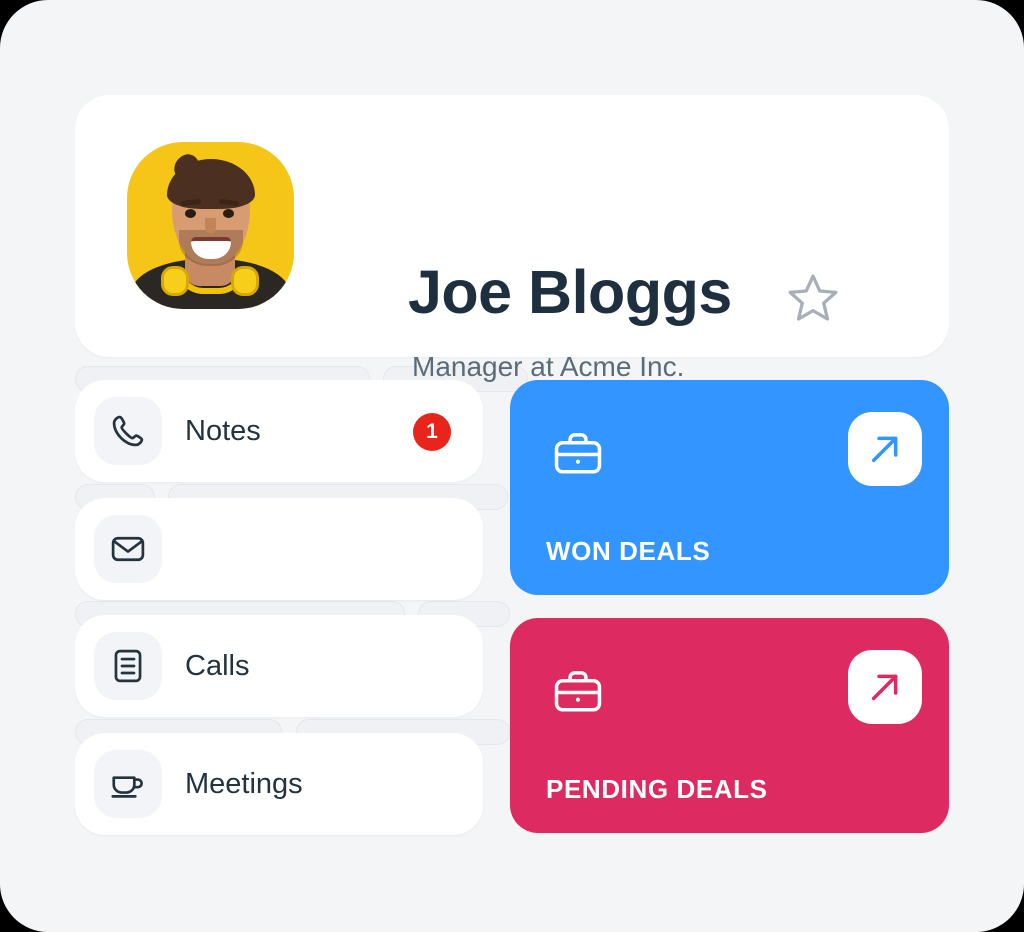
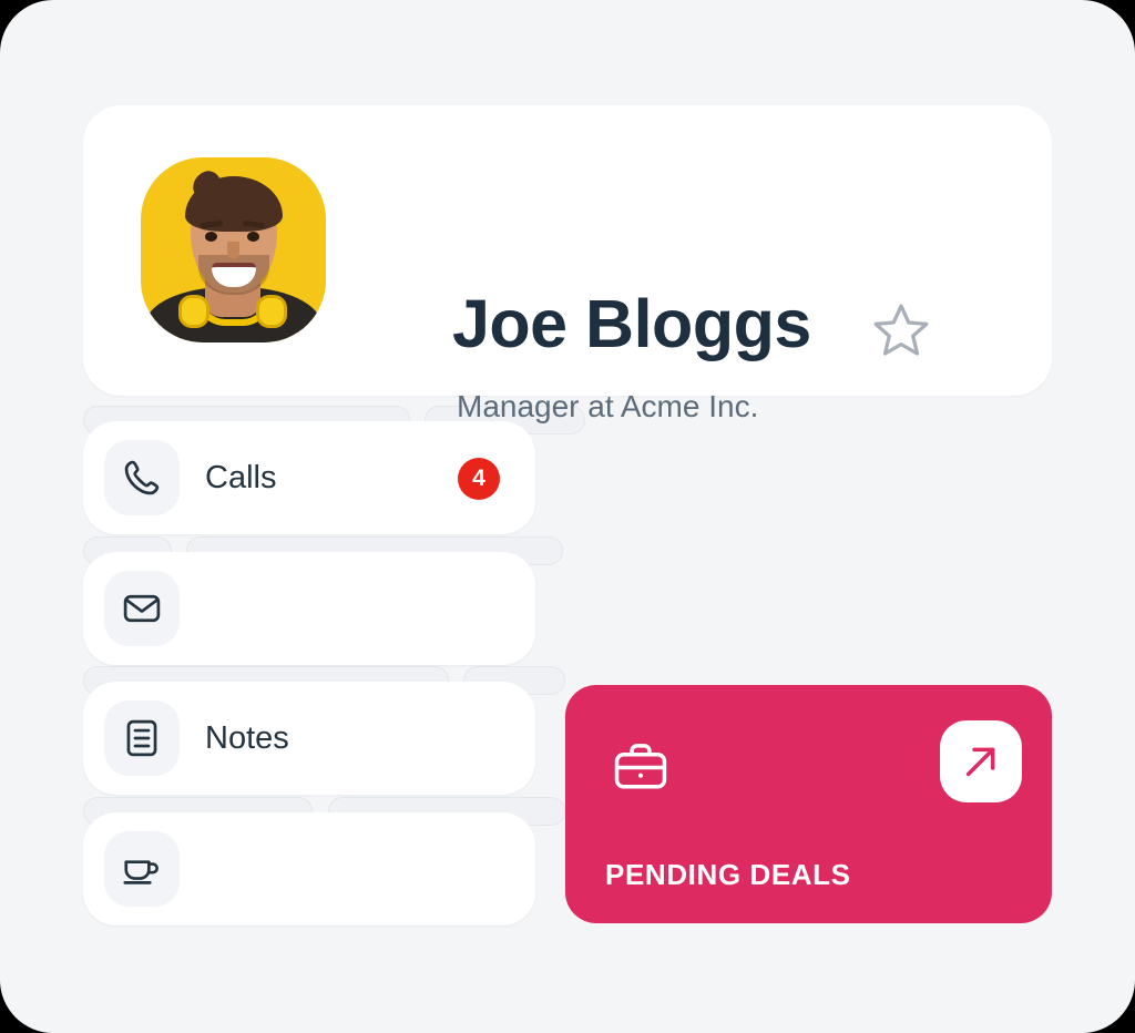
  Joe Bloggs
  Manager at Acme Inc.
- Notes
+ Calls
- 1
+ 4
- Calls
+ Notes
- Meetings
- WON DEALS
  PENDING DEALS
